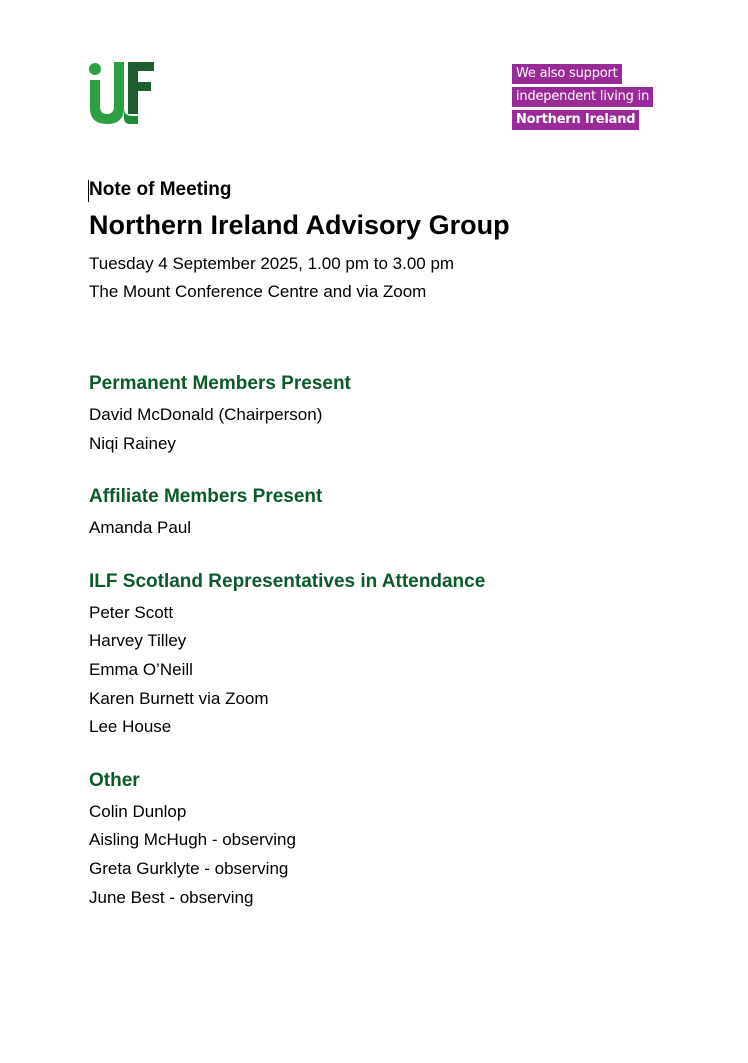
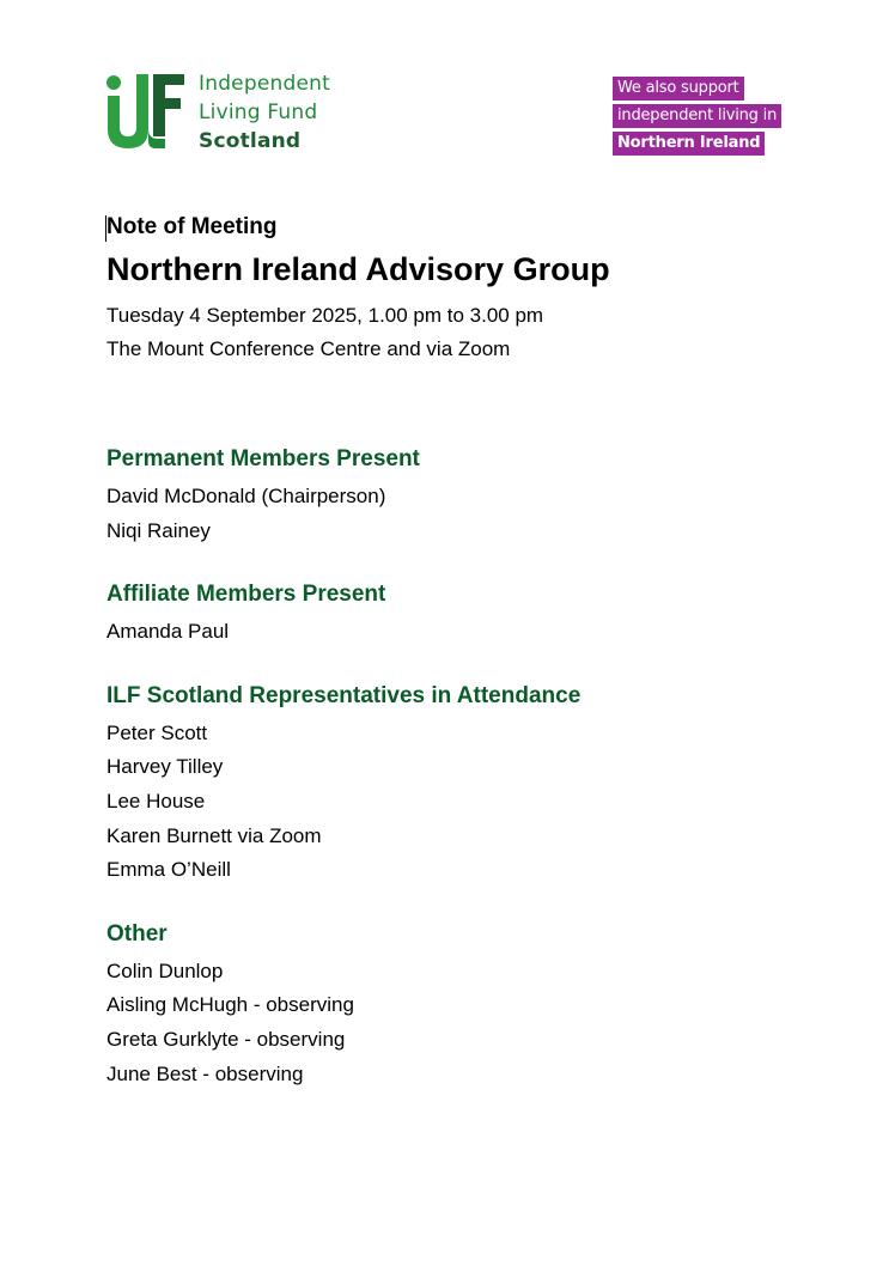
+ Independent
+ Living Fund
+ Scotland
  We also support
  independent living in
  Northern Ireland
  Note of Meeting
  Northern Ireland Advisory Group
  Tuesday 4 September 2025, 1.00 pm to 3.00 pm
  The Mount Conference Centre and via Zoom
  Permanent Members Present
  David McDonald (Chairperson)
  Niqi Rainey
  Affiliate Members Present
  Amanda Paul
  ILF Scotland Representatives in Attendance
  Peter Scott
  Harvey Tilley
- Emma O’Neill
+ Lee House
  Karen Burnett via Zoom
- Lee House
+ Emma O’Neill
  Other
  Colin Dunlop
  Aisling McHugh - observing
  Greta Gurklyte - observing
  June Best - observing
